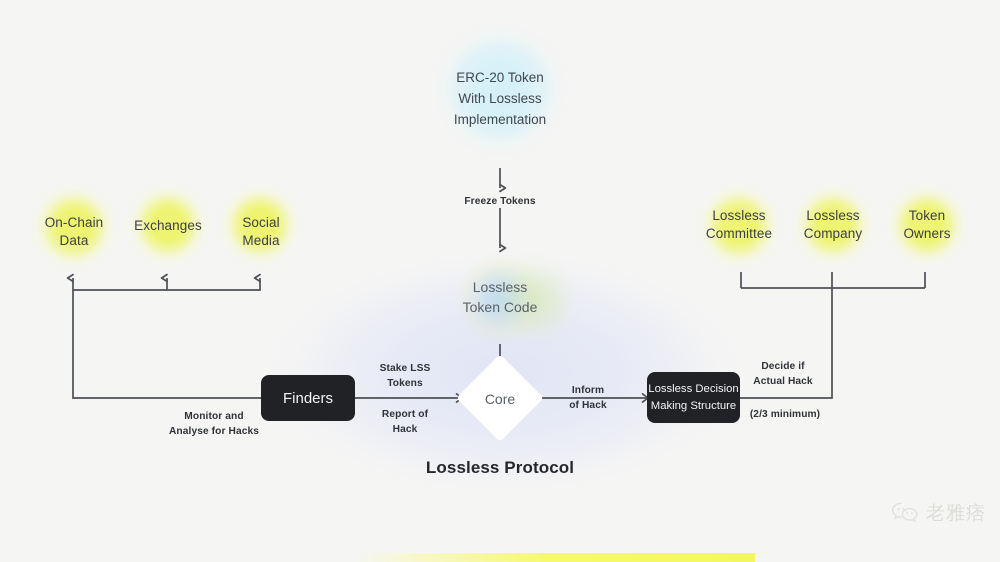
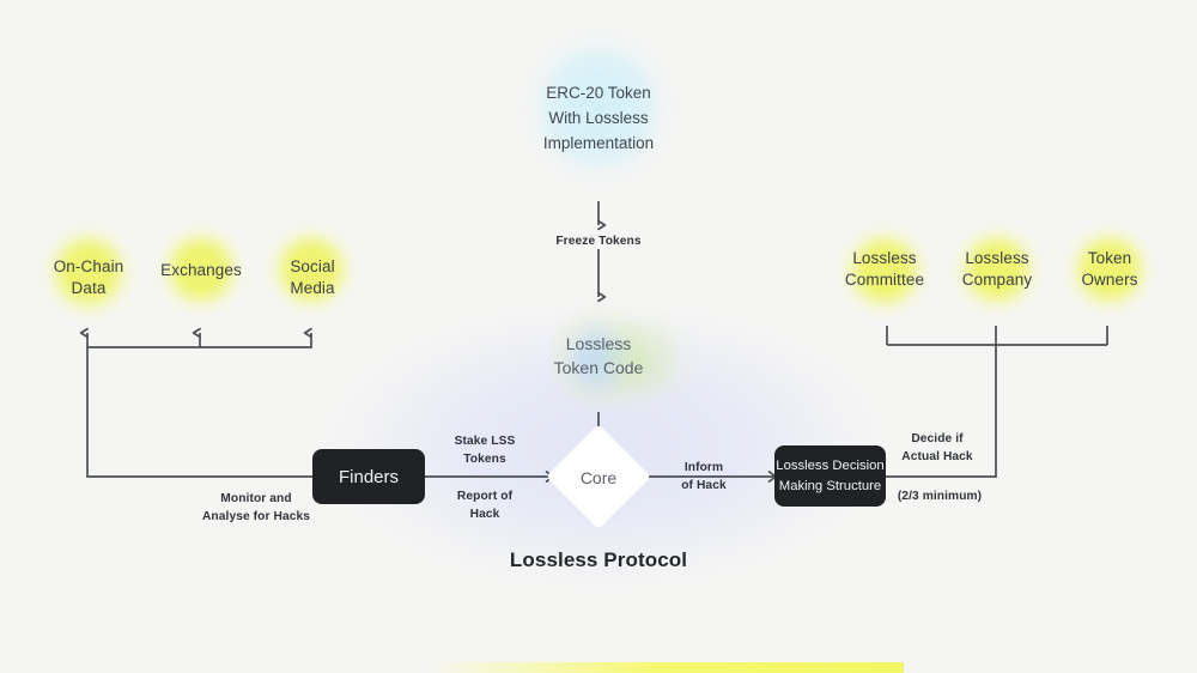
  ERC-20 Token
  With Lossless
  Implementation
  On-Chain
  Data
  Exchanges
  Social
  Media
  Lossless
  Committee
  Lossless
  Company
  Token
  Owners
  Lossless
  Token Code
  Finders
  Core
  Lossless Decision
  Making Structure
  Freeze Tokens
  Monitor and
  Analyse for Hacks
  Stake LSS
  Tokens
  Report of
  Hack
  Inform
  of Hack
  Decide if
  Actual Hack
  (2/3 minimum)
  Lossless Protocol
- 老雅痞
